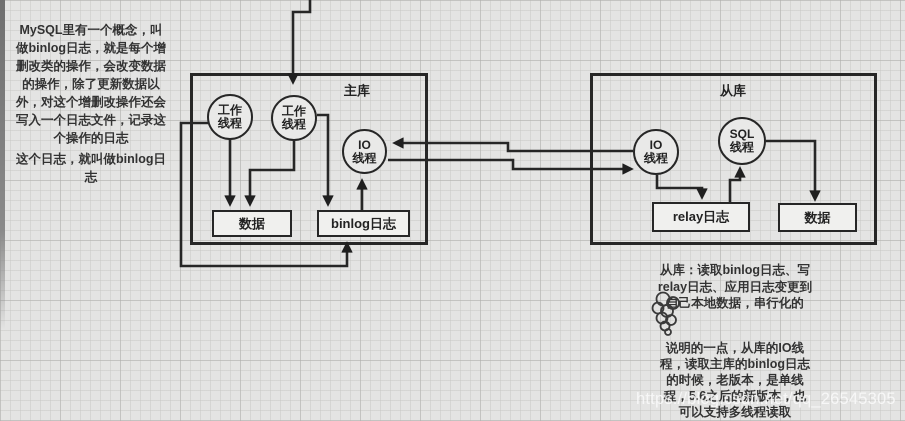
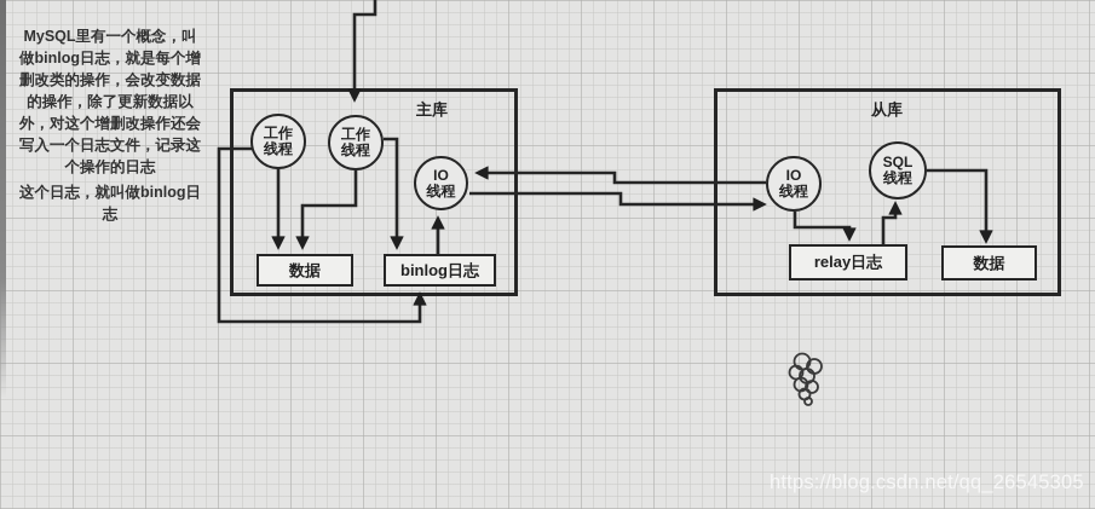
  MySQL里有一个概念，叫
  做binlog日志，就是每个增
  删改类的操作，会改变数据
  的操作，除了更新数据以
  外，对这个增删改操作还会
  写入一个日志文件，记录这
  个操作的日志
  这个日志，就叫做binlog日
  志
- 从库：读取binlog日志、写
- relay日志、应用日志变更到
- 自己本地数据，串行化的
- 说明的一点，从库的IO线
- 程，读取主库的binlog日志
- 的时候，老版本，是单线
- 程，5.6之后的新版本，也
- 可以支持多线程读取
  主库
  工作
  线程
  工作
  线程
  IO
  线程
  数据
  binlog日志
  从库
  IO
  线程
  SQL
  线程
  relay日志
  数据
  https://blog.csdn.net/qq_26545305
